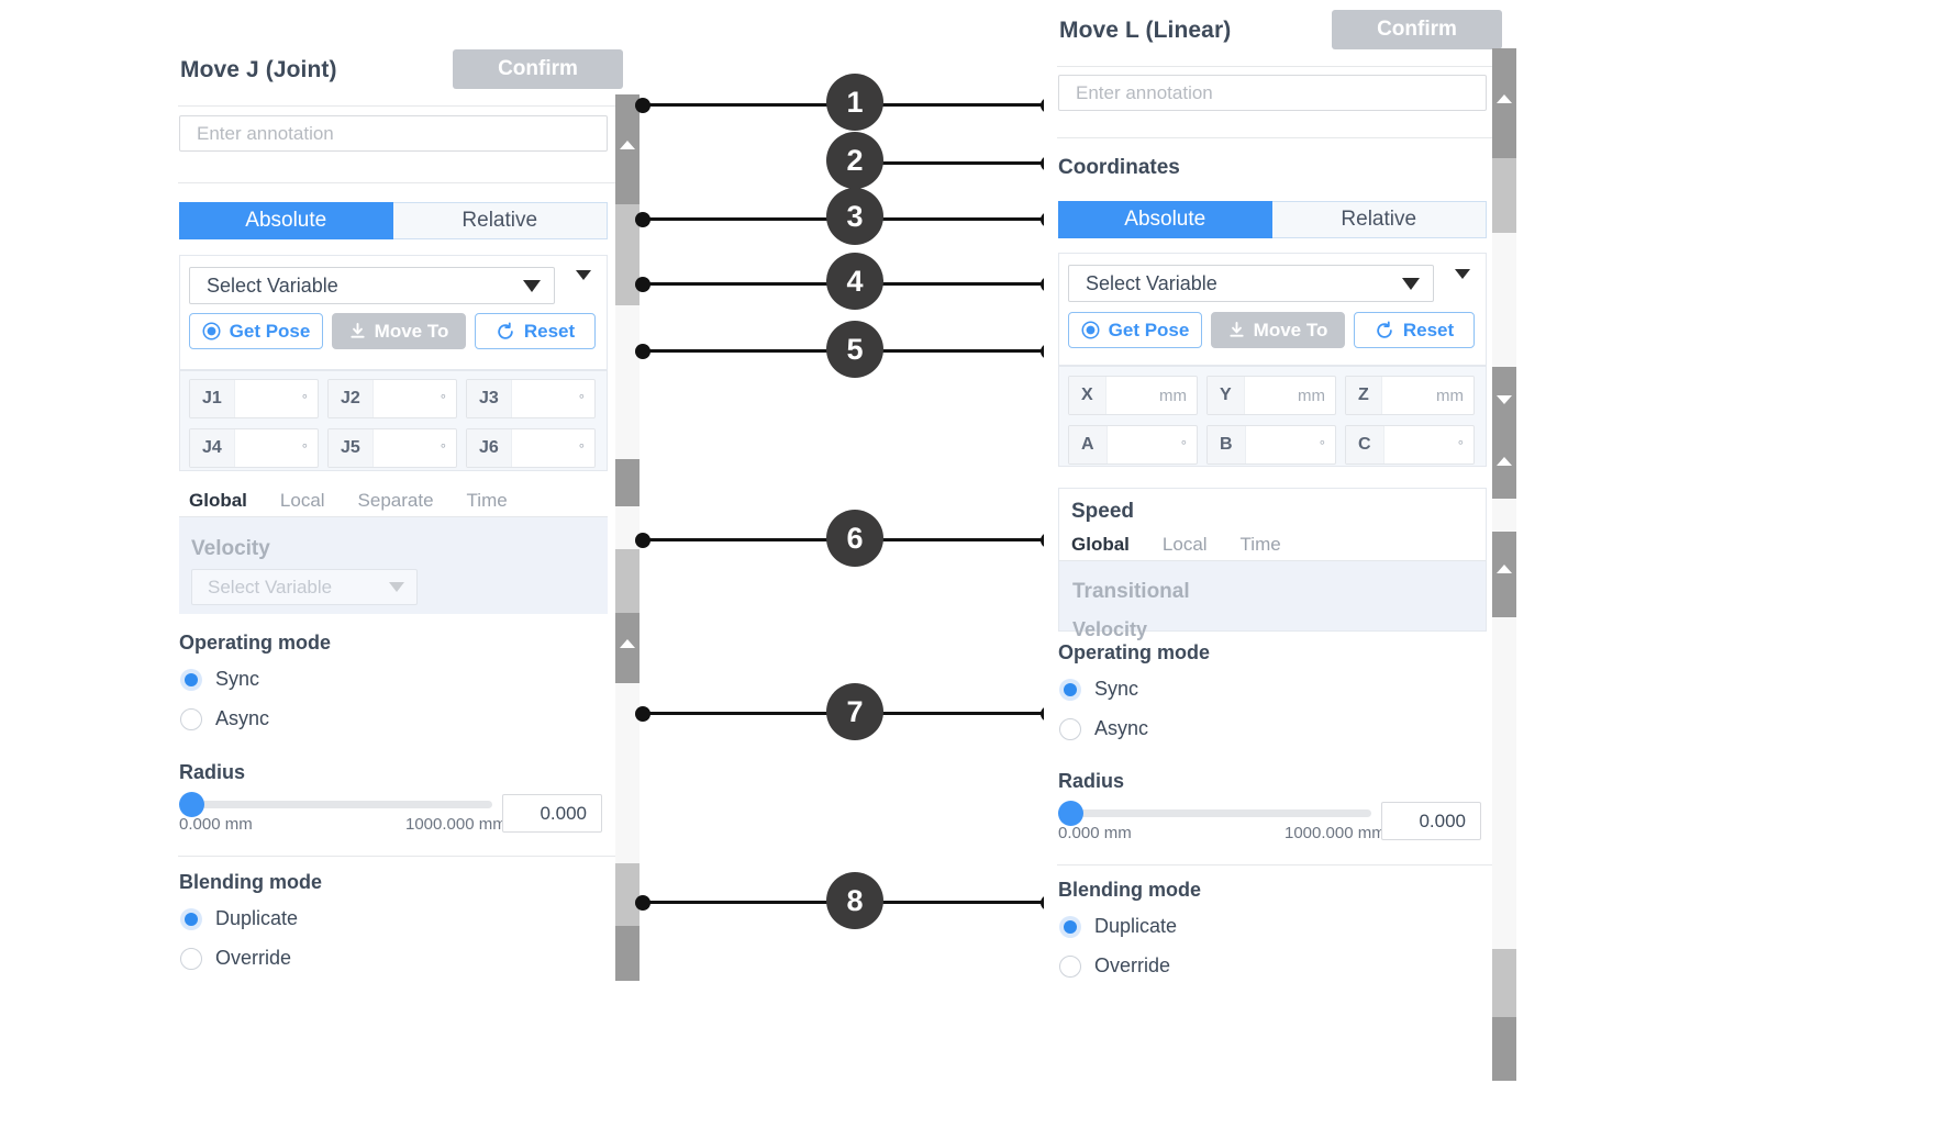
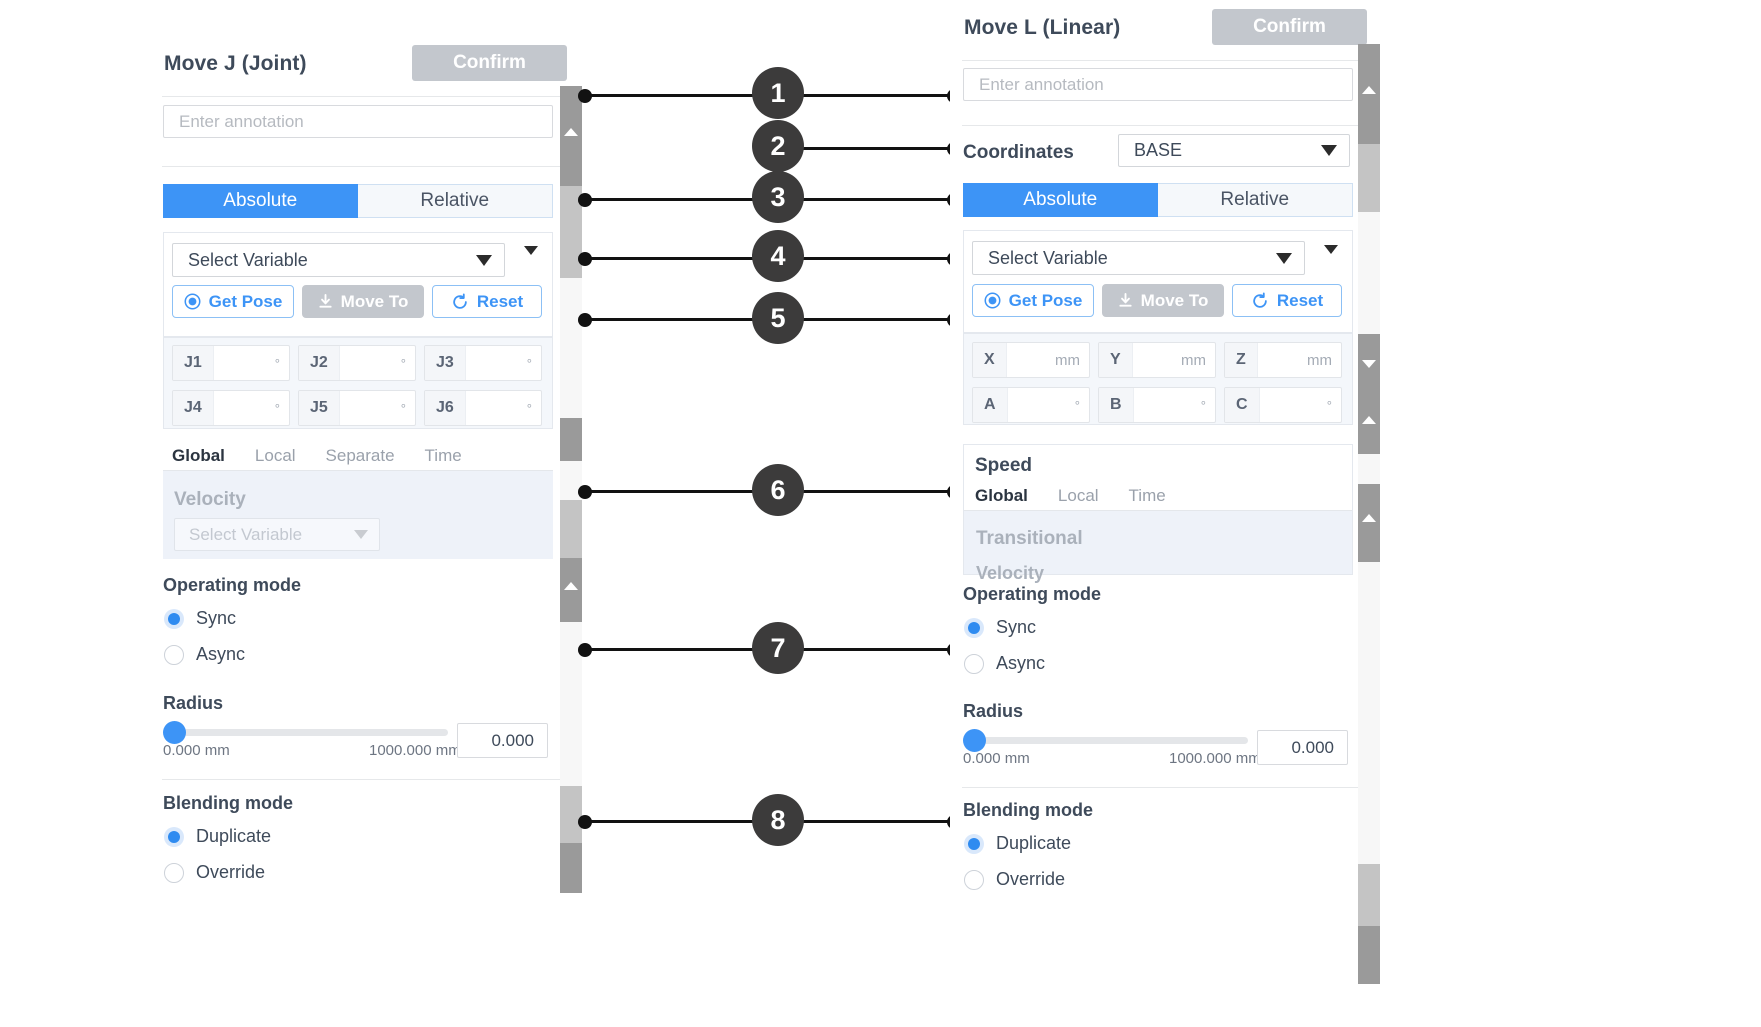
  Move J (Joint)
  Confirm
  Enter annotation
  Absolute
  Relative
  Select Variable
  Get Pose
  Move To
  Reset
  J1
  °
  J2
  °
  J3
  °
  J4
  °
  J5
  °
  J6
  °
  Global
  Local
  Separate
  Time
  Velocity
  Select Variable
  Operating mode
  Sync
  Async
  Radius
  0.000 mm
  1000.000 mm
  0.000
  Blending mode
  Duplicate
  Override
  1
  2
  3
  4
  5
  6
  7
  8
  Move L (Linear)
  Confirm
  Enter annotation
  Coordinates
+ BASE
  Absolute
  Relative
  Select Variable
  Get Pose
  Move To
  Reset
  X
  mm
  Y
  mm
  Z
  mm
  A
  °
  B
  °
  C
  °
  Speed
  Global
  Local
  Time
  Transitional
  Velocity
  Operating mode
  Sync
  Async
  Radius
  0.000 mm
  1000.000 mm
  0.000
  Blending mode
  Duplicate
  Override
